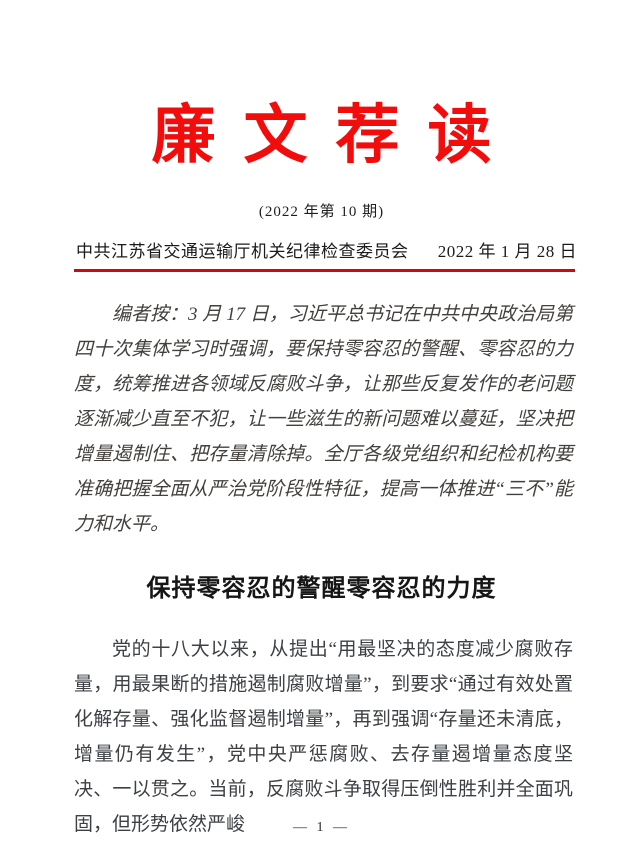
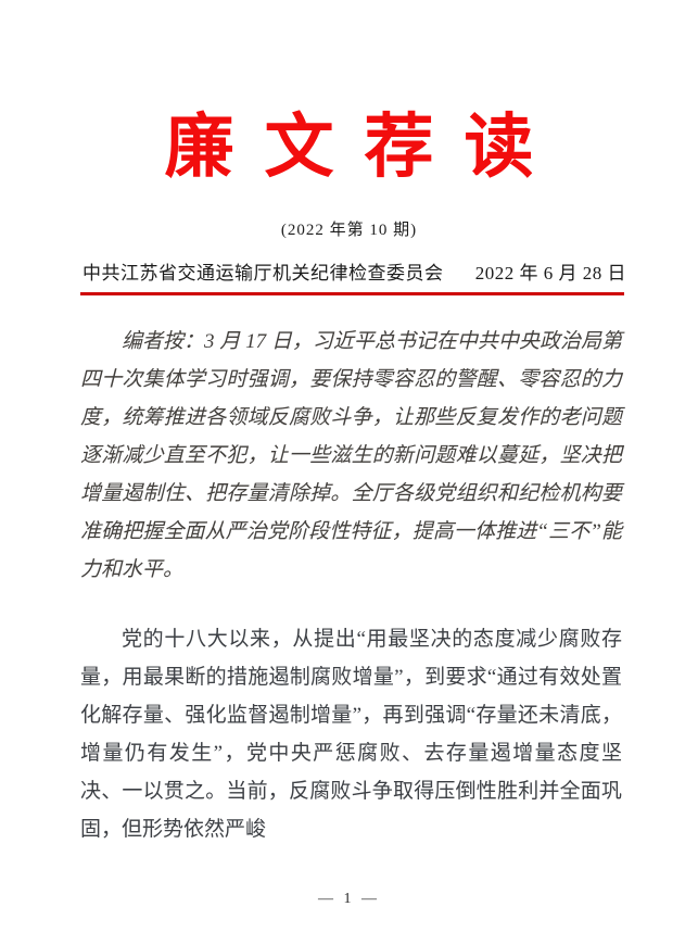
  廉文荐读
  (2022 年第 10 期)
  中共江苏省交通运输厅机关纪律检查委员会
- 2022 年 1 月 28 日
+ 2022 年 6 月 28 日
  编者按：3 月 17 日，习近平总书记在中共中央政治局第四十次集体学习时强调，要保持零容忍的警醒、零容忍的力度，统筹推进各领域反腐败斗争，让那些反复发作的老问题逐渐减少直至不犯，让一些滋生的新问题难以蔓延，坚决把增量遏制住、把存量清除掉。全厅各级党组织和纪检机构要准确把握全面从严治党阶段性特征，提高一体推进“三不”能力和水平。
- 保持零容忍的警醒零容忍的力度
  党的十八大以来，从提出“用最坚决的态度减少腐败存量，用最果断的措施遏制腐败增量”，到要求“通过有效处置化解存量、强化监督遏制增量”，再到强调“存量还未清底，增量仍有发生”，党中央严惩腐败、去存量遏增量态度坚决、一以贯之。当前，反腐败斗争取得压倒性胜利并全面巩固，但形势依然严峻
  — 1 —
